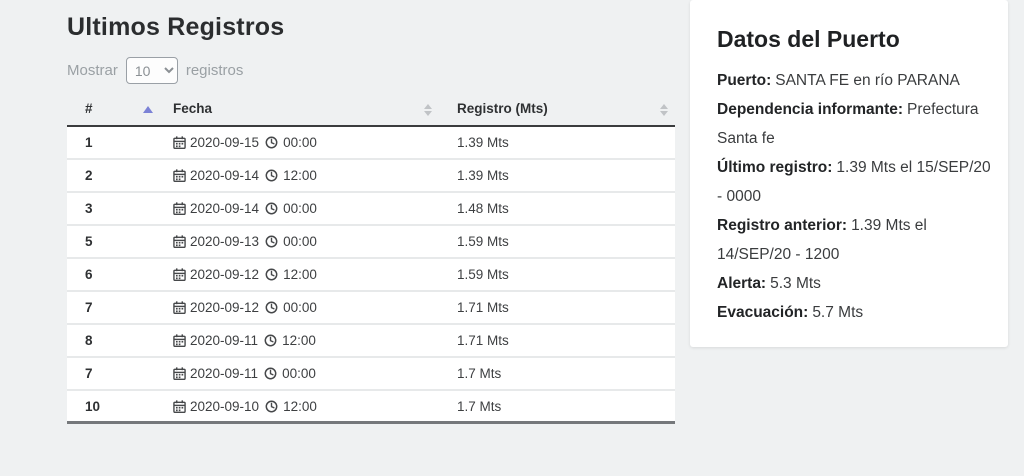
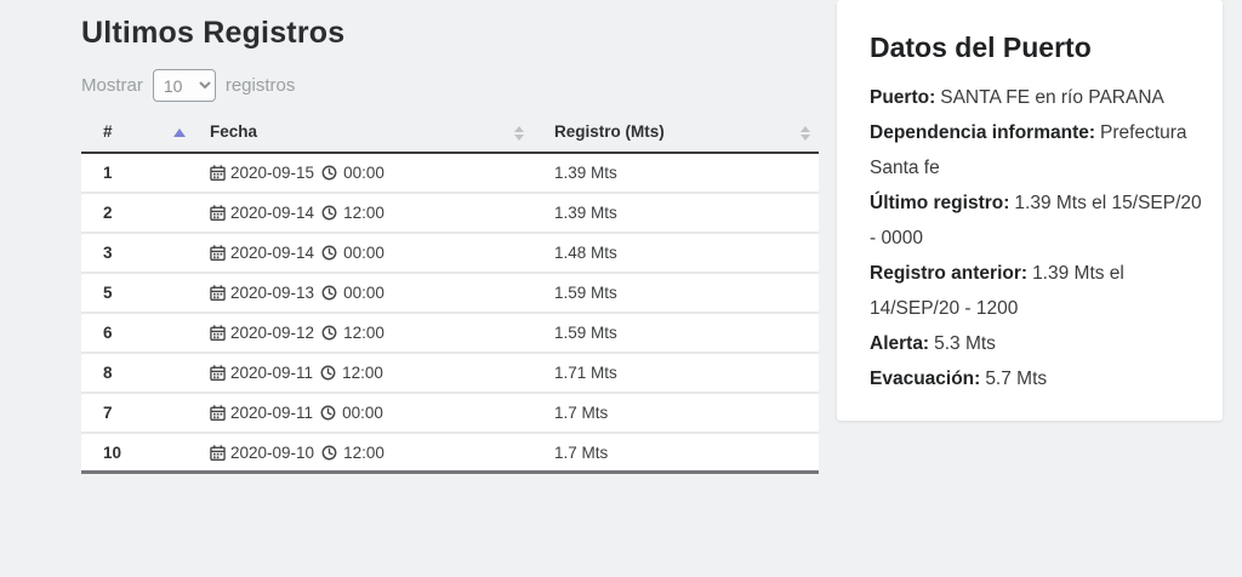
  Ultimos Registros
  Mostrar
  10
  registros
  #	Fecha	Registro (Mts)
  1	2020-09-15 00:00	1.39 Mts
  2	2020-09-14 12:00	1.39 Mts
  3	2020-09-14 00:00	1.48 Mts
  5	2020-09-13 00:00	1.59 Mts
  6	2020-09-12 12:00	1.59 Mts
- 7	2020-09-12 00:00	1.71 Mts
  8	2020-09-11 12:00	1.71 Mts
  7	2020-09-11 00:00	1.7 Mts
  10	2020-09-10 12:00	1.7 Mts
  Datos del Puerto
  Puerto: SANTA FE en río PARANA
  Dependencia informante: Prefectura Santa fe
  Último registro: 1.39 Mts el 15/SEP/20 - 0000
  Registro anterior: 1.39 Mts el 14/SEP/20 - 1200
  Alerta: 5.3 Mts
  Evacuación: 5.7 Mts
